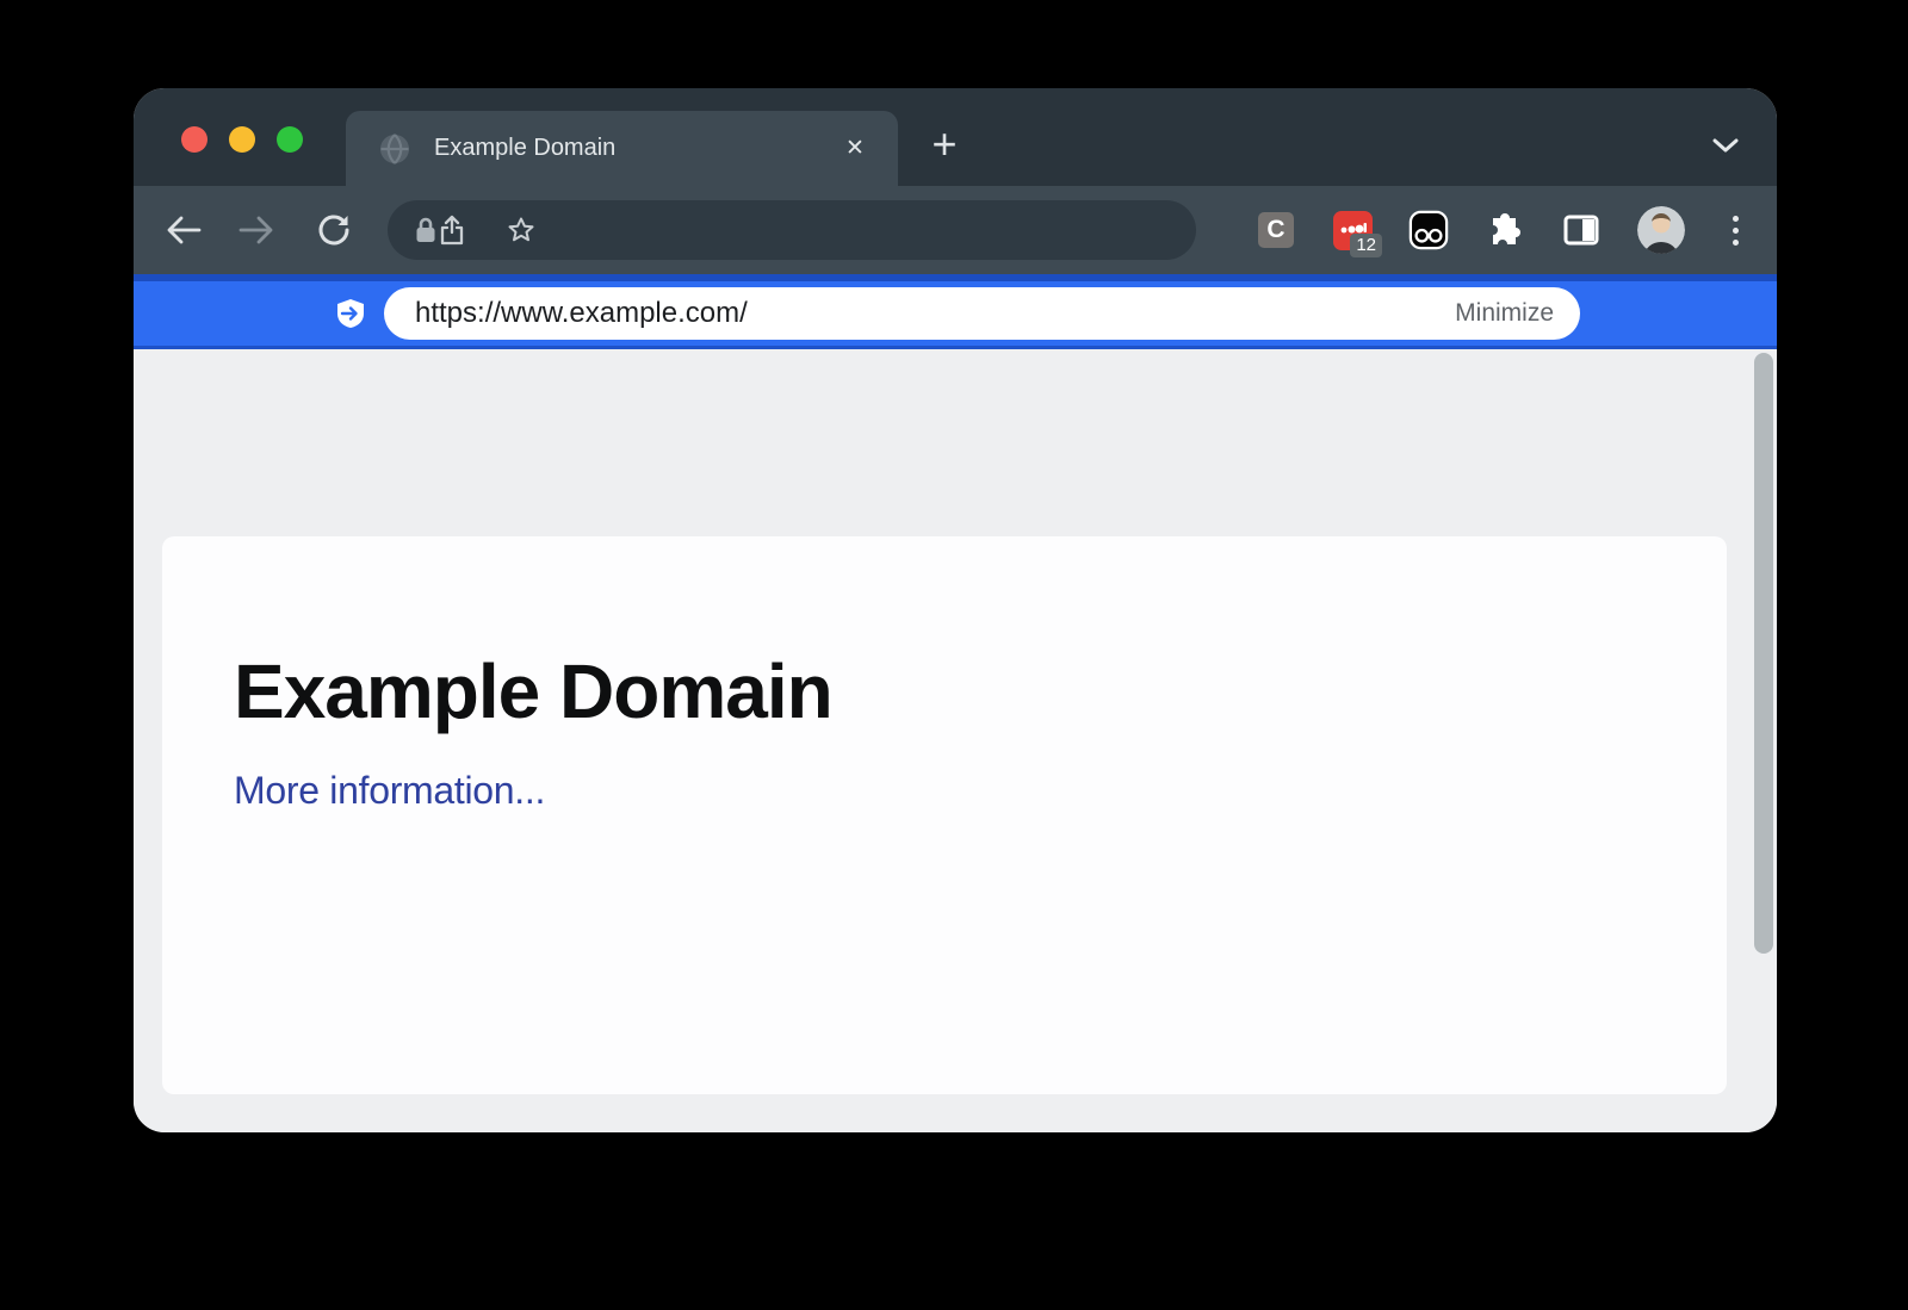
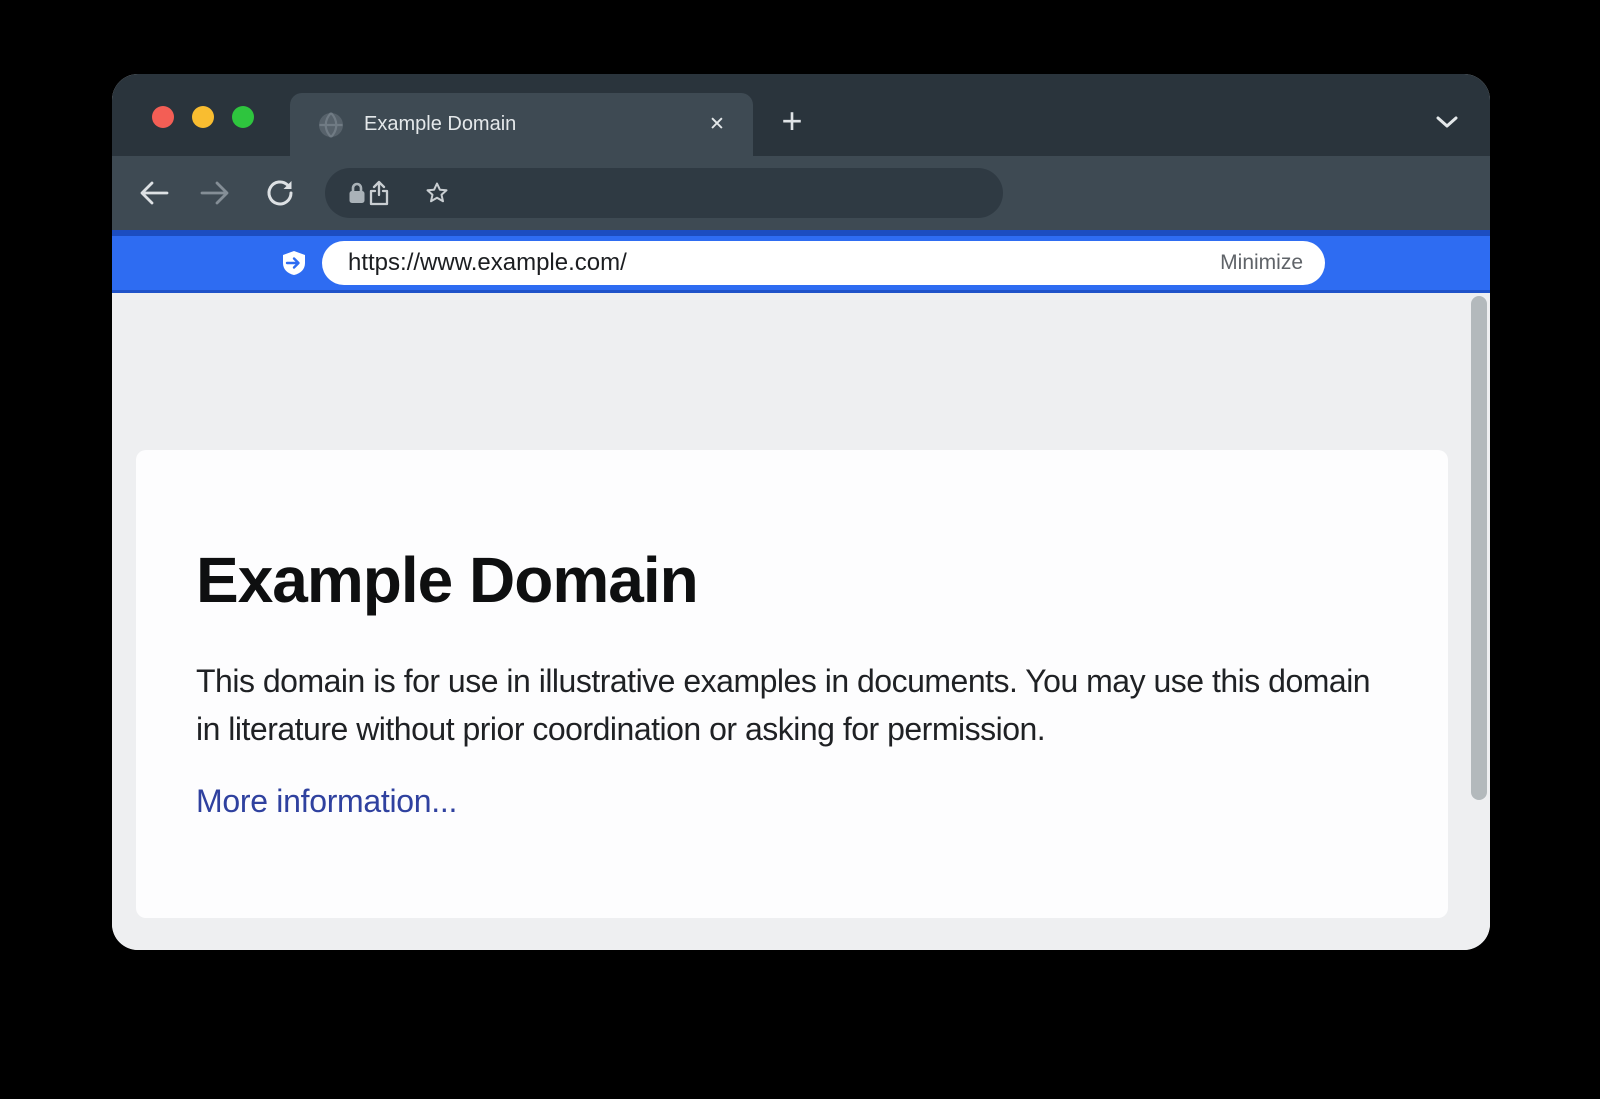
  Example Domain
  ✕
  +
- C
- 12
  https://www.example.com/
  Minimize
  Example Domain
+ This domain is for use in illustrative examples in documents. You may use this domain in literature without prior coordination or asking for permission.
  More information...
